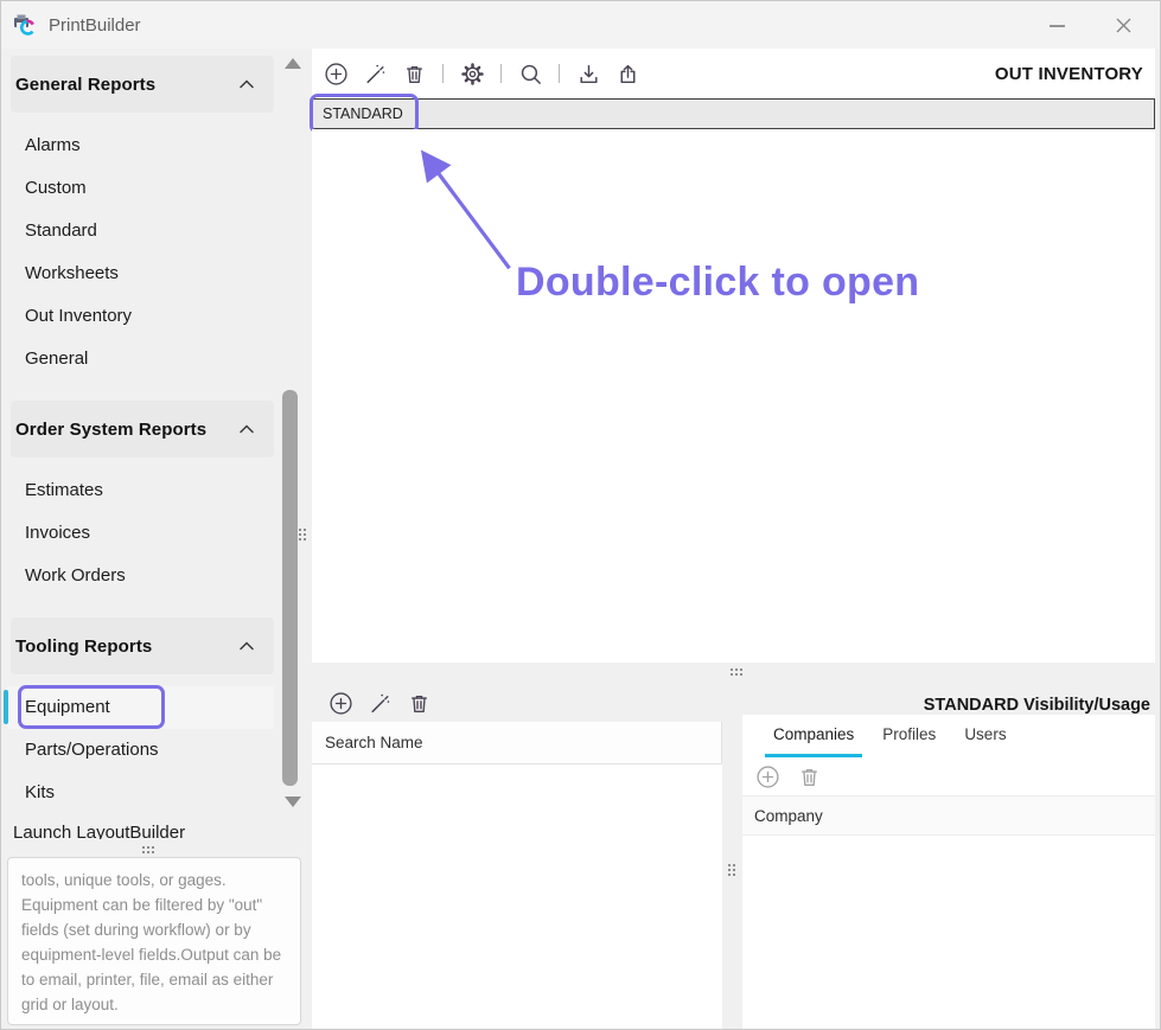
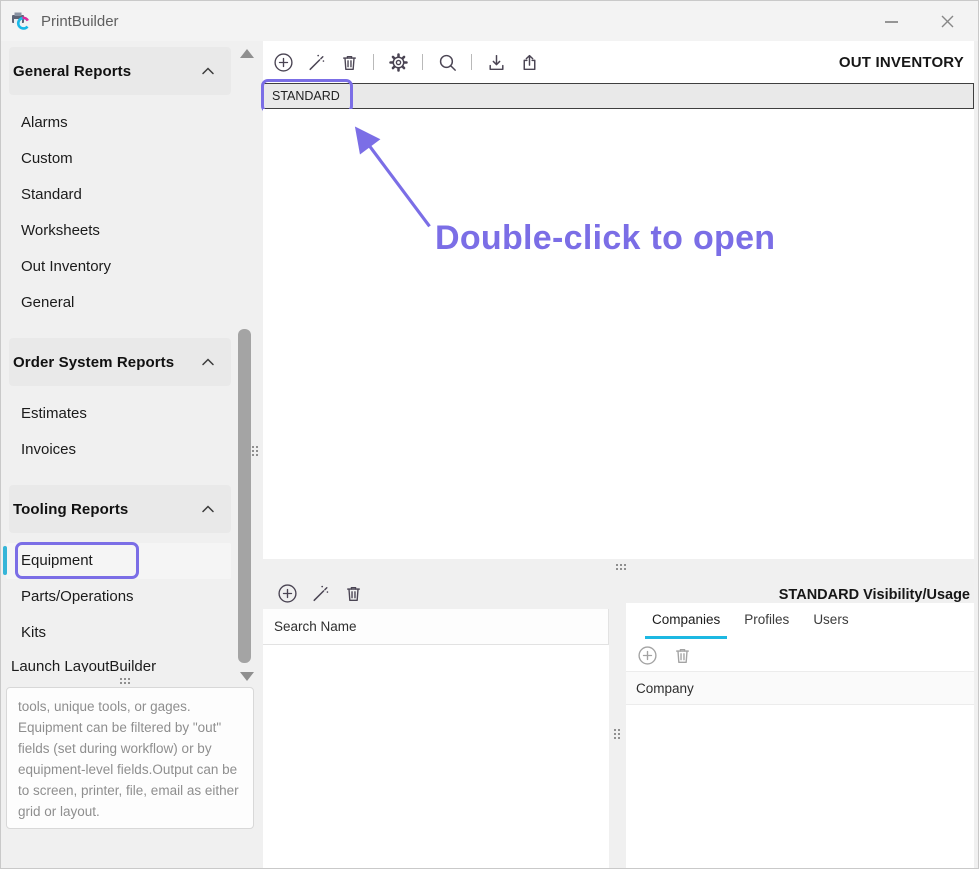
  PrintBuilder
  General Reports
  Alarms
  Custom
  Standard
  Worksheets
  Out Inventory
  General
  Order System Reports
  Estimates
  Invoices
- Work Orders
  Tooling Reports
  Equipment
  Parts/Operations
  Kits
  Launch LayoutBuilder
- tools, unique tools, or gages. Equipment can be filtered by "out" fields (set during workflow) or by equipment-level fields.Output can be to email, printer, file, email as either grid or layout.
+ tools, unique tools, or gages. Equipment can be filtered by "out" fields (set during workflow) or by equipment-level fields.Output can be to screen, printer, file, email as either grid or layout.
  OUT INVENTORY
  STANDARD
  Double-click to open
  Search Name
  STANDARD Visibility/Usage
  Companies
  Profiles
  Users
  Company
